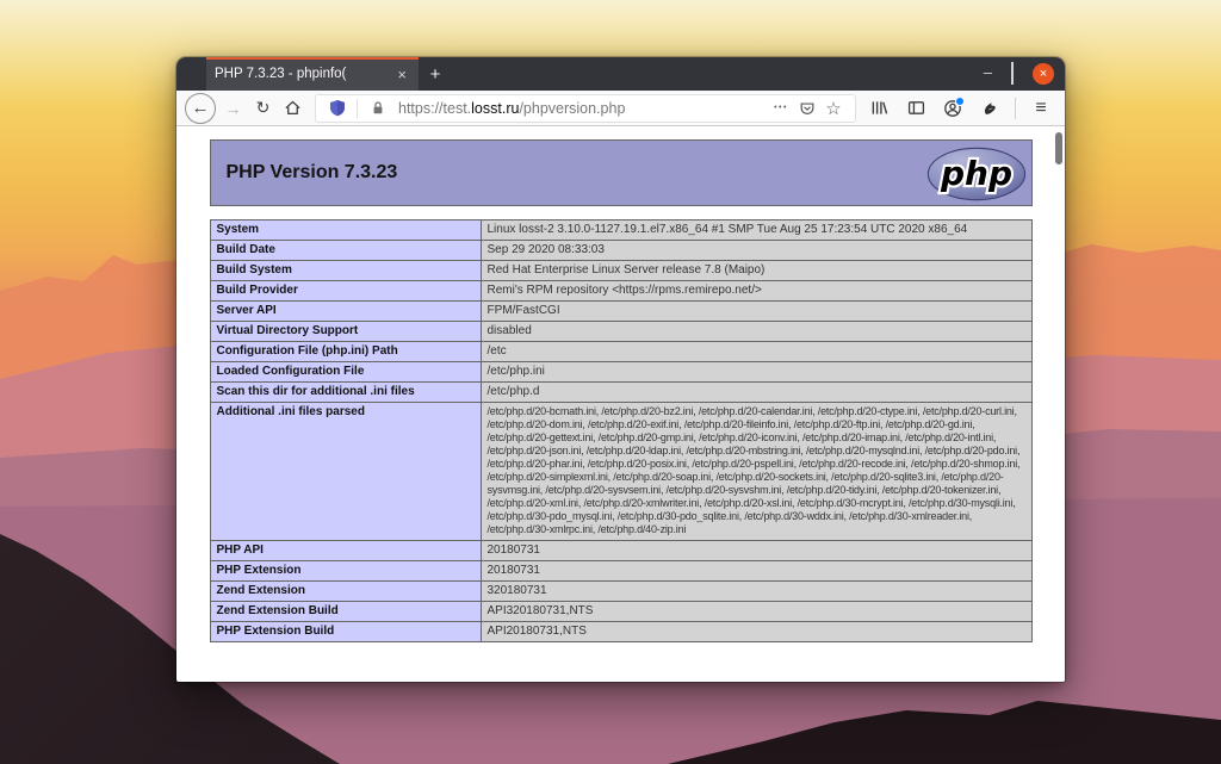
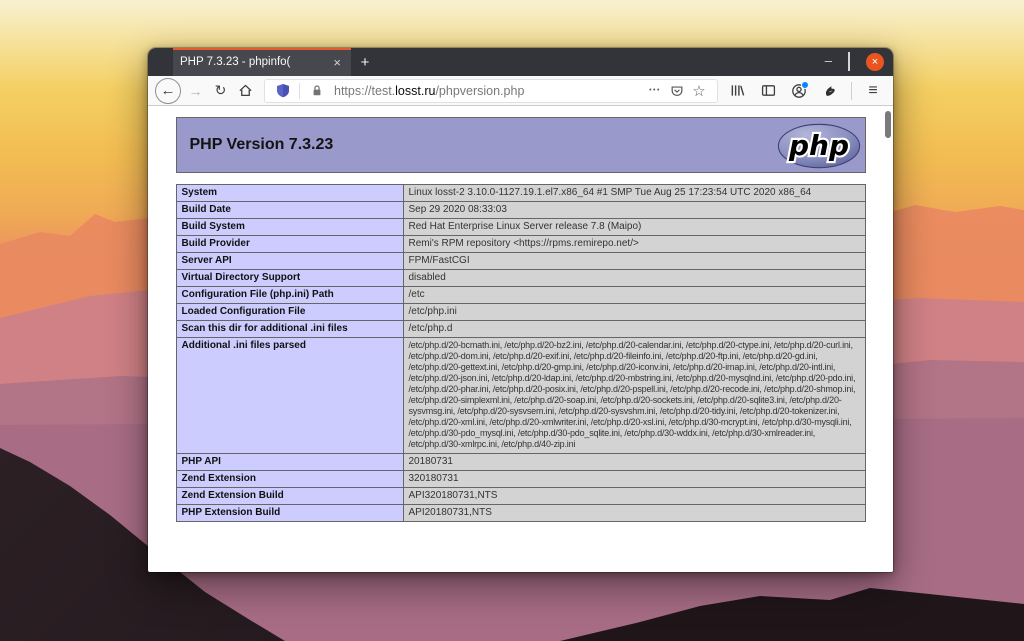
  PHP 7.3.23 - phpinfo(
  ×
  +
  –
  ×
  ←
  →
  ↻
  https://test.losst.ru/phpversion.php
  ☆
  ≡
  PHP Version 7.3.23
  php
  System	Linux losst-2 3.10.0-1127.19.1.el7.x86_64 #1 SMP Tue Aug 25 17:23:54 UTC 2020 x86_64
  Build Date	Sep 29 2020 08:33:03
  Build System	Red Hat Enterprise Linux Server release 7.8 (Maipo)
  Build Provider	Remi's RPM repository <https://rpms.remirepo.net/>
  Server API	FPM/FastCGI
  Virtual Directory Support	disabled
  Configuration File (php.ini) Path	/etc
  Loaded Configuration File	/etc/php.ini
  Scan this dir for additional .ini files	/etc/php.d
  Additional .ini files parsed	/etc/php.d/20-bcmath.ini, /etc/php.d/20-bz2.ini, /etc/php.d/20-calendar.ini, /etc/php.d/20-ctype.ini, /etc/php.d/20-curl.ini, /etc/php.d/20-dom.ini, /etc/php.d/20-exif.ini, /etc/php.d/20-fileinfo.ini, /etc/php.d/20-ftp.ini, /etc/php.d/20-gd.ini, /etc/php.d/20-gettext.ini, /etc/php.d/20-gmp.ini, /etc/php.d/20-iconv.ini, /etc/php.d/20-imap.ini, /etc/php.d/20-intl.ini, /etc/php.d/20-json.ini, /etc/php.d/20-ldap.ini, /etc/php.d/20-mbstring.ini, /etc/php.d/20-mysqlnd.ini, /etc/php.d/20-pdo.ini, /etc/php.d/20-phar.ini, /etc/php.d/20-posix.ini, /etc/php.d/20-pspell.ini, /etc/php.d/20-recode.ini, /etc/php.d/20-shmop.ini, /etc/php.d/20-simplexml.ini, /etc/php.d/20-soap.ini, /etc/php.d/20-sockets.ini, /etc/php.d/20-sqlite3.ini, /etc/php.d/20-sysvmsg.ini, /etc/php.d/20-sysvsem.ini, /etc/php.d/20-sysvshm.ini, /etc/php.d/20-tidy.ini, /etc/php.d/20-tokenizer.ini, /etc/php.d/20-xml.ini, /etc/php.d/20-xmlwriter.ini, /etc/php.d/20-xsl.ini, /etc/php.d/30-mcrypt.ini, /etc/php.d/30-mysqli.ini, /etc/php.d/30-pdo_mysql.ini, /etc/php.d/30-pdo_sqlite.ini, /etc/php.d/30-wddx.ini, /etc/php.d/30-xmlreader.ini, /etc/php.d/30-xmlrpc.ini, /etc/php.d/40-zip.ini
  PHP API	20180731
- PHP Extension	20180731
  Zend Extension	320180731
  Zend Extension Build	API320180731,NTS
  PHP Extension Build	API20180731,NTS
